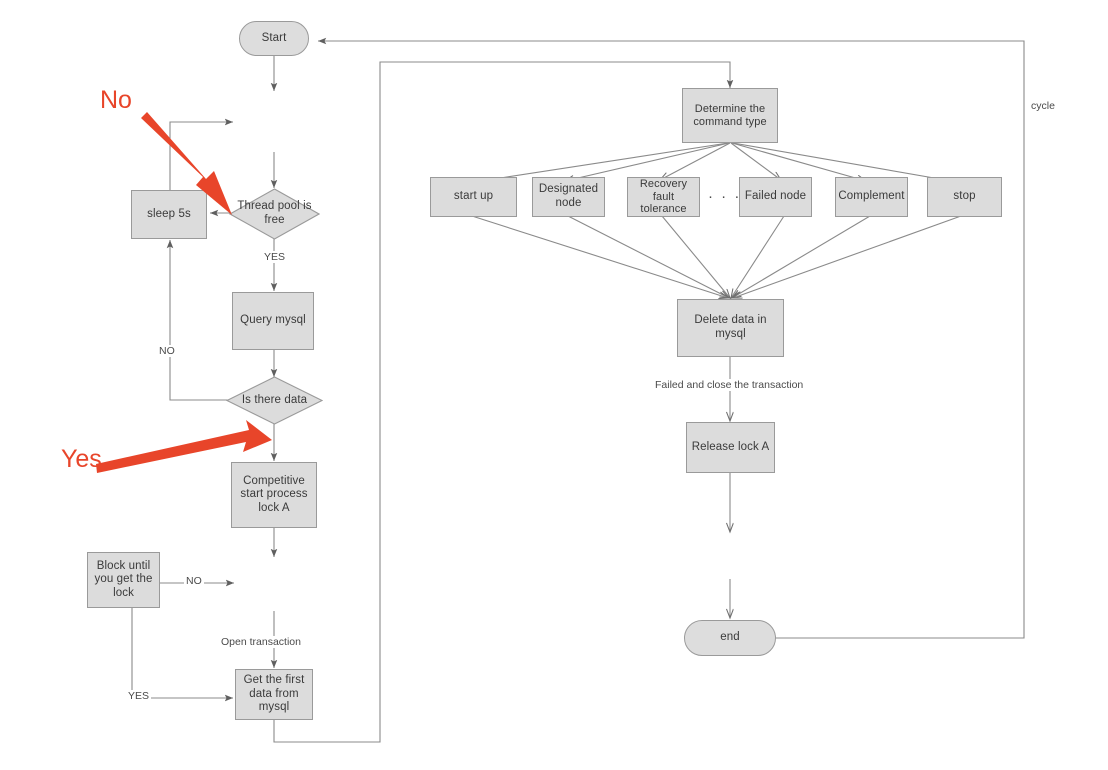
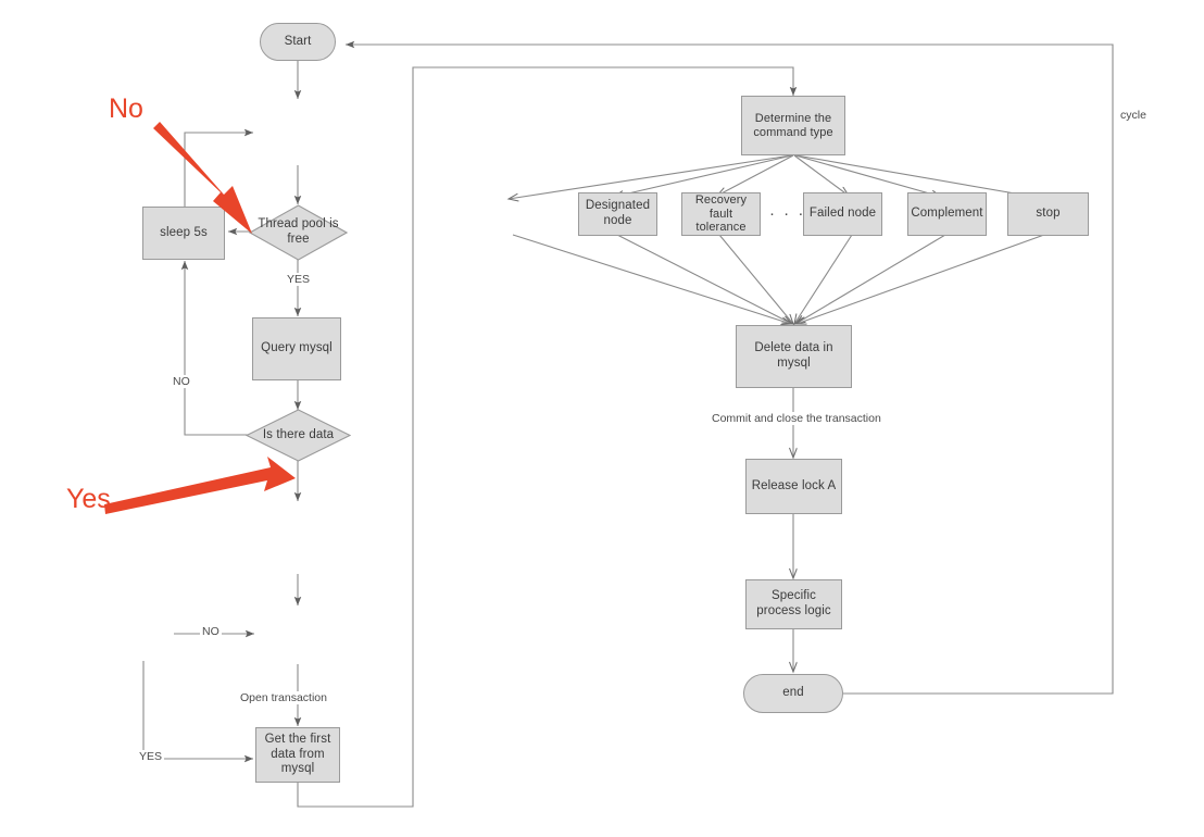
  Start
  Thread pool is free
  sleep 5s
  Query mysql
  Is there data
- Competitive start process lock A
- Block until you get the lock
  Get the first data from mysql
  Determine the command type
- start up
  Designated node
  Recovery fault tolerance
  · · ·
  Failed node
  Complement
  stop
  Delete data in mysql
  Release lock A
+ Specific process logic
  end
  YES
  NO
  NO
  YES
  Open transaction
- Failed and close the transaction
+ Commit and close the transaction
  cycle
  No
  Yes
